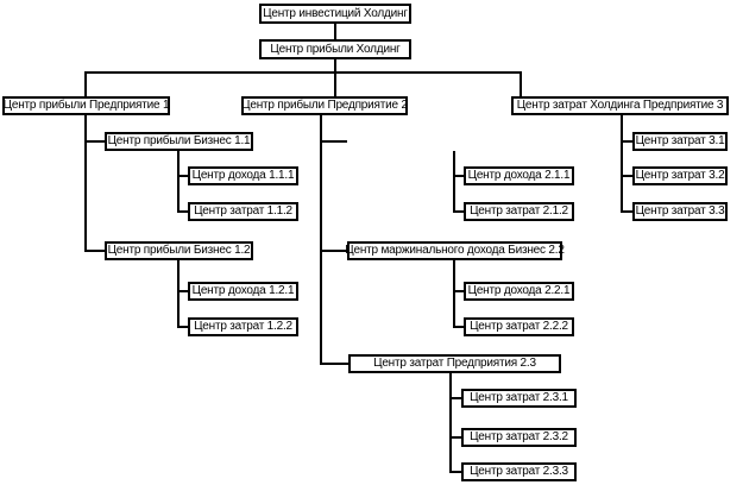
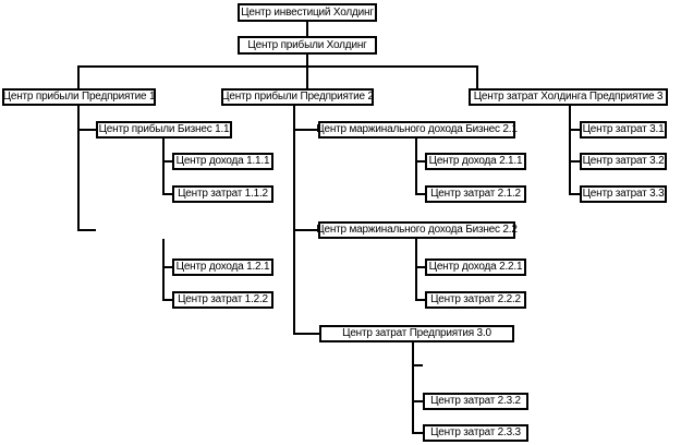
  Центр инвестиций Холдинг
  Центр прибыли Холдинг
  Центр прибыли Предприятие 1
  Центр прибыли Предприятие 2
  Центр затрат Холдинга Предприятие 3
  Центр прибыли Бизнес 1.1
  Центр дохода 1.1.1
  Центр затрат 1.1.2
- Центр прибыли Бизнес 1.2
  Центр дохода 1.2.1
  Центр затрат 1.2.2
+ Центр маржинального дохода Бизнес 2.1
  Центр дохода 2.1.1
  Центр затрат 2.1.2
  Центр маржинального дохода Бизнес 2.2
  Центр дохода 2.2.1
  Центр затрат 2.2.2
- Центр затрат Предприятия 2.3
+ Центр затрат Предприятия 3.0
- Центр затрат 2.3.1
  Центр затрат 2.3.2
  Центр затрат 2.3.3
  Центр затрат 3.1
  Центр затрат 3.2
  Центр затрат 3.3
